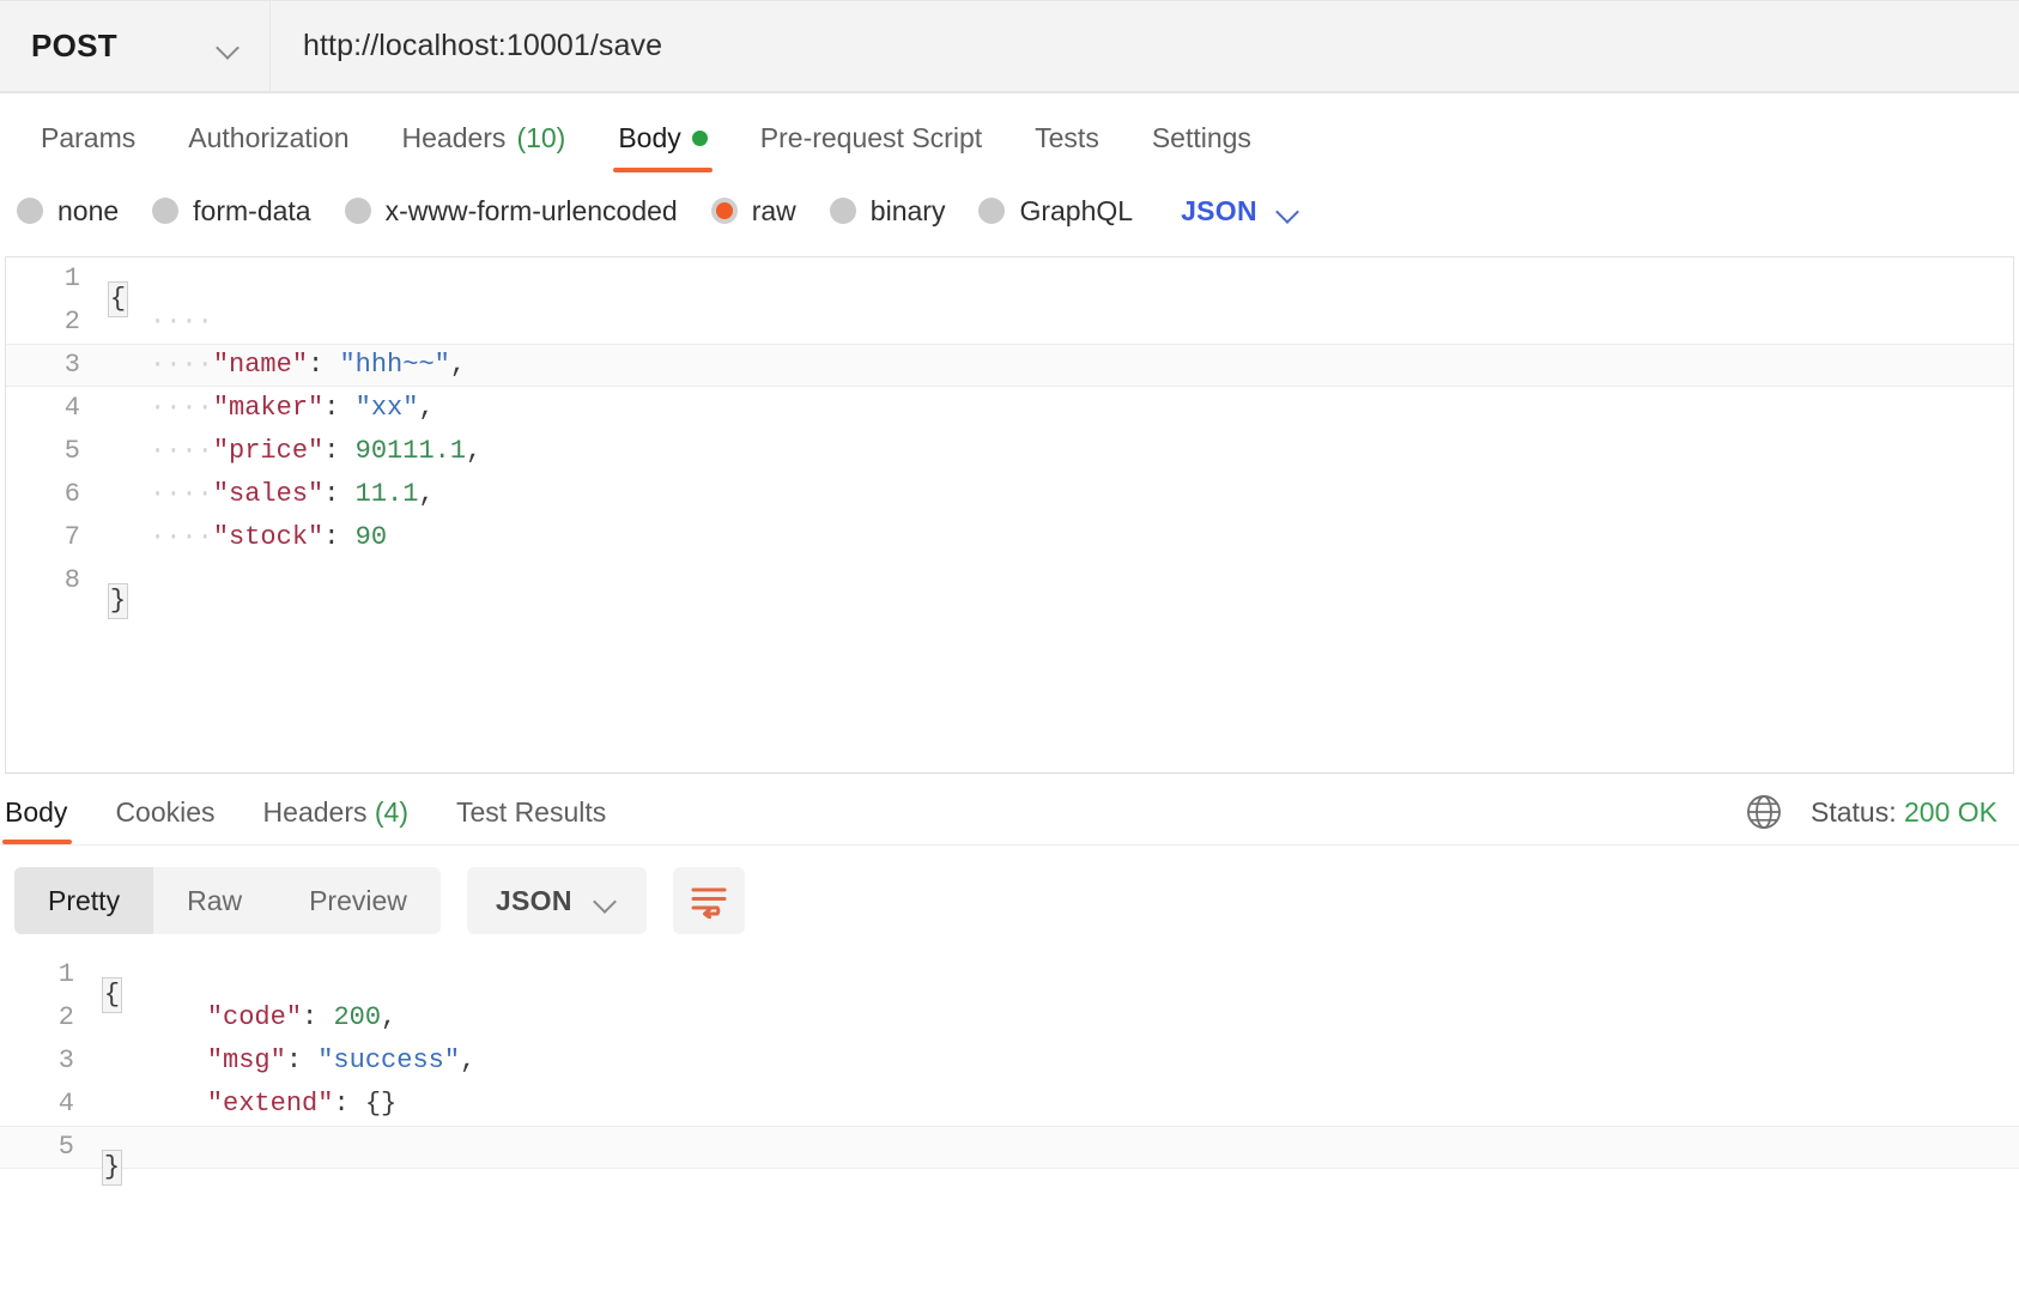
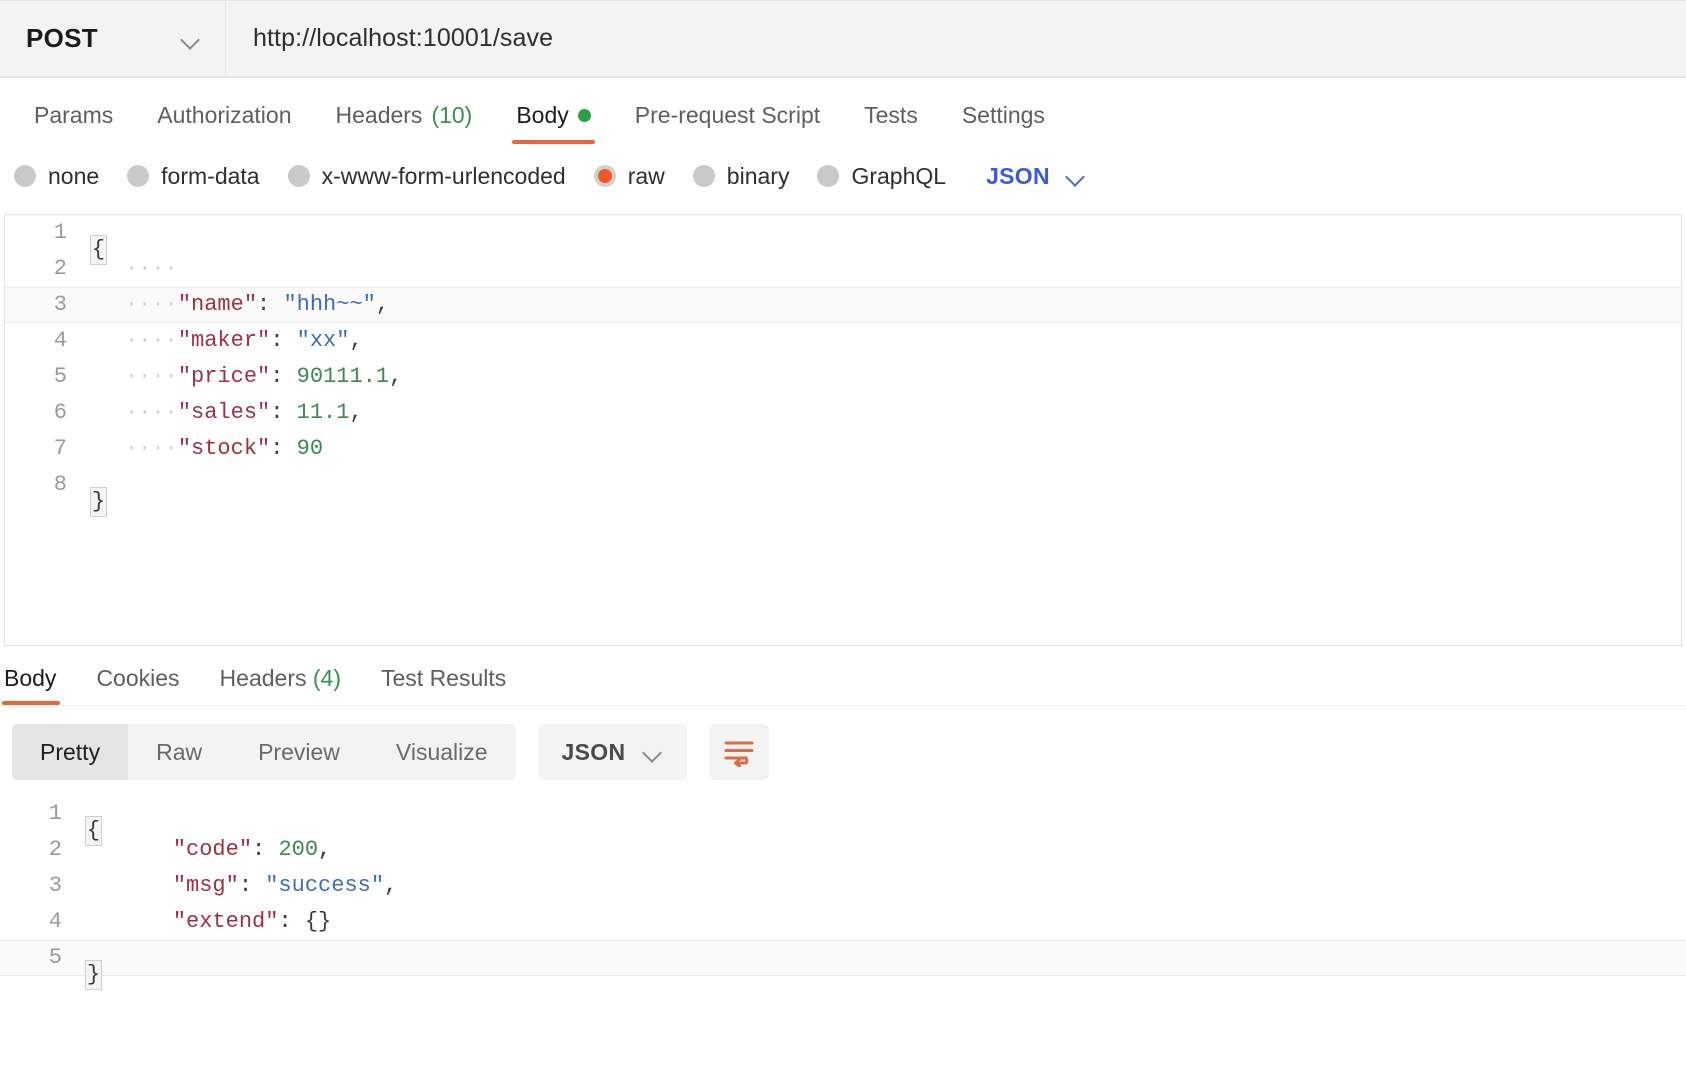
  POST
  http://localhost:10001/save
  Params
  Authorization
  Headers
  (10)
  Body
  Pre-request Script
  Tests
  Settings
  none
  form-data
  x-www-form-urlencoded
  raw
  binary
  GraphQL
  JSON
  1
  {
  2
  ····
  3
  ····"name": "hhh~~",
  4
  ····"maker": "xx",
  5
  ····"price": 90111.1,
  6
  ····"sales": 11.1,
  7
  ····"stock": 90
  8
  }
  Body
  Cookies
  Headers (4)
  Test Results
- Status: 200 OK
  Pretty
  Raw
  Preview
+ Visualize
  JSON
  1
  {
  2
  "code": 200,
  3
  "msg": "success",
  4
  "extend": {}
  5
  }
